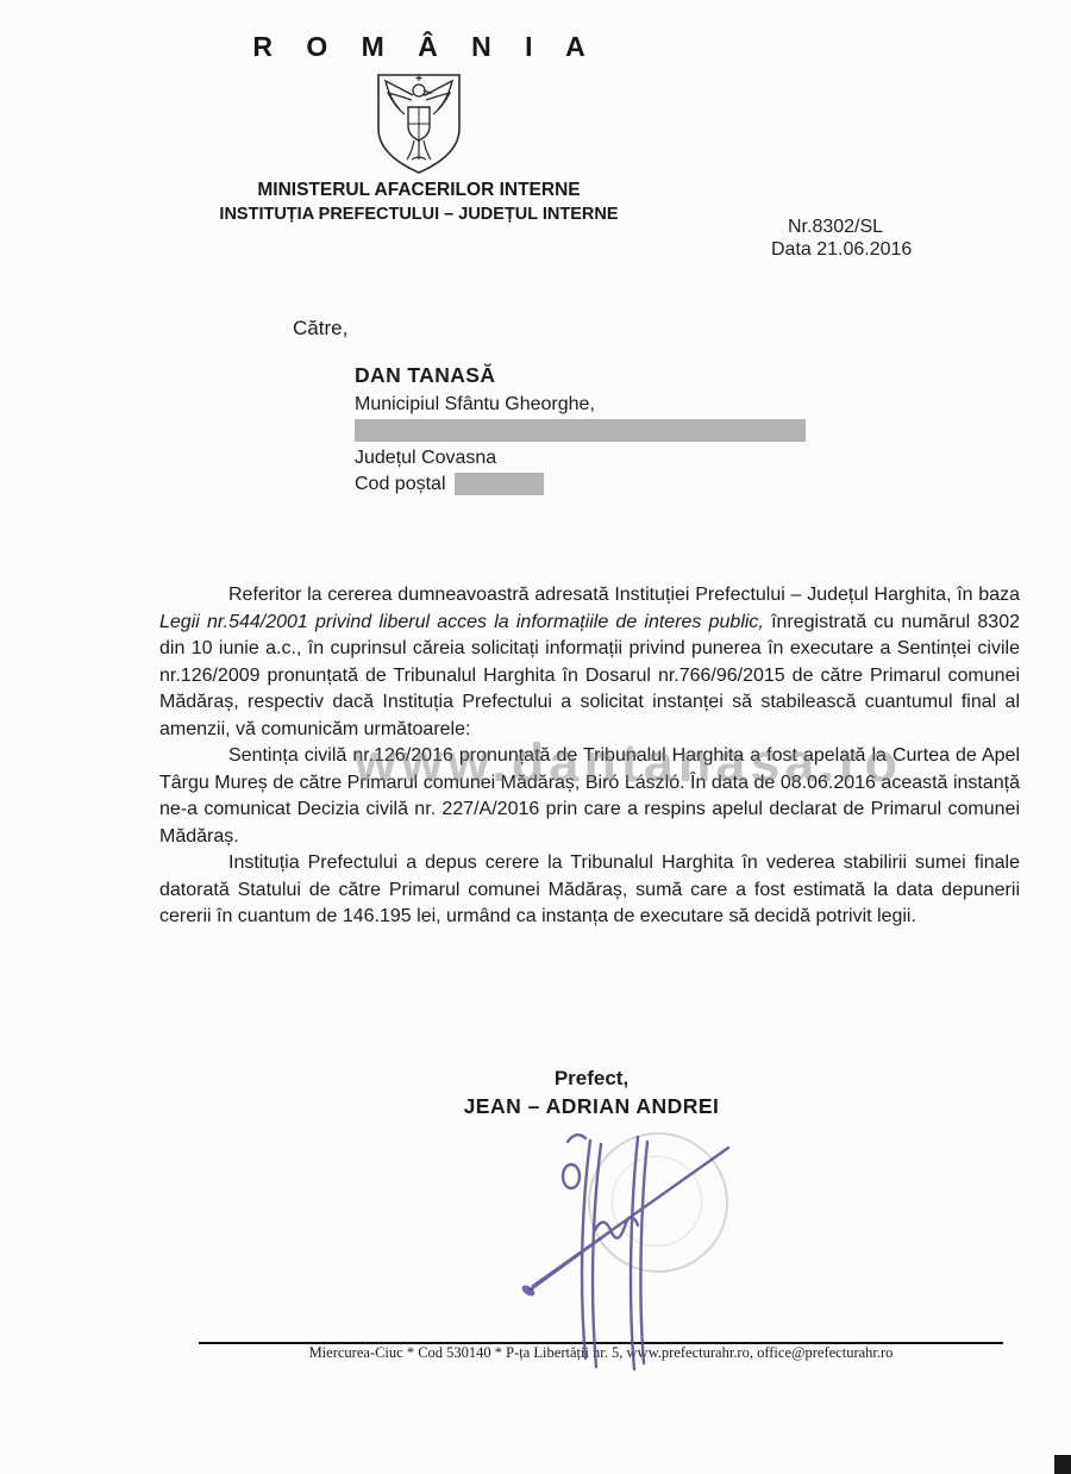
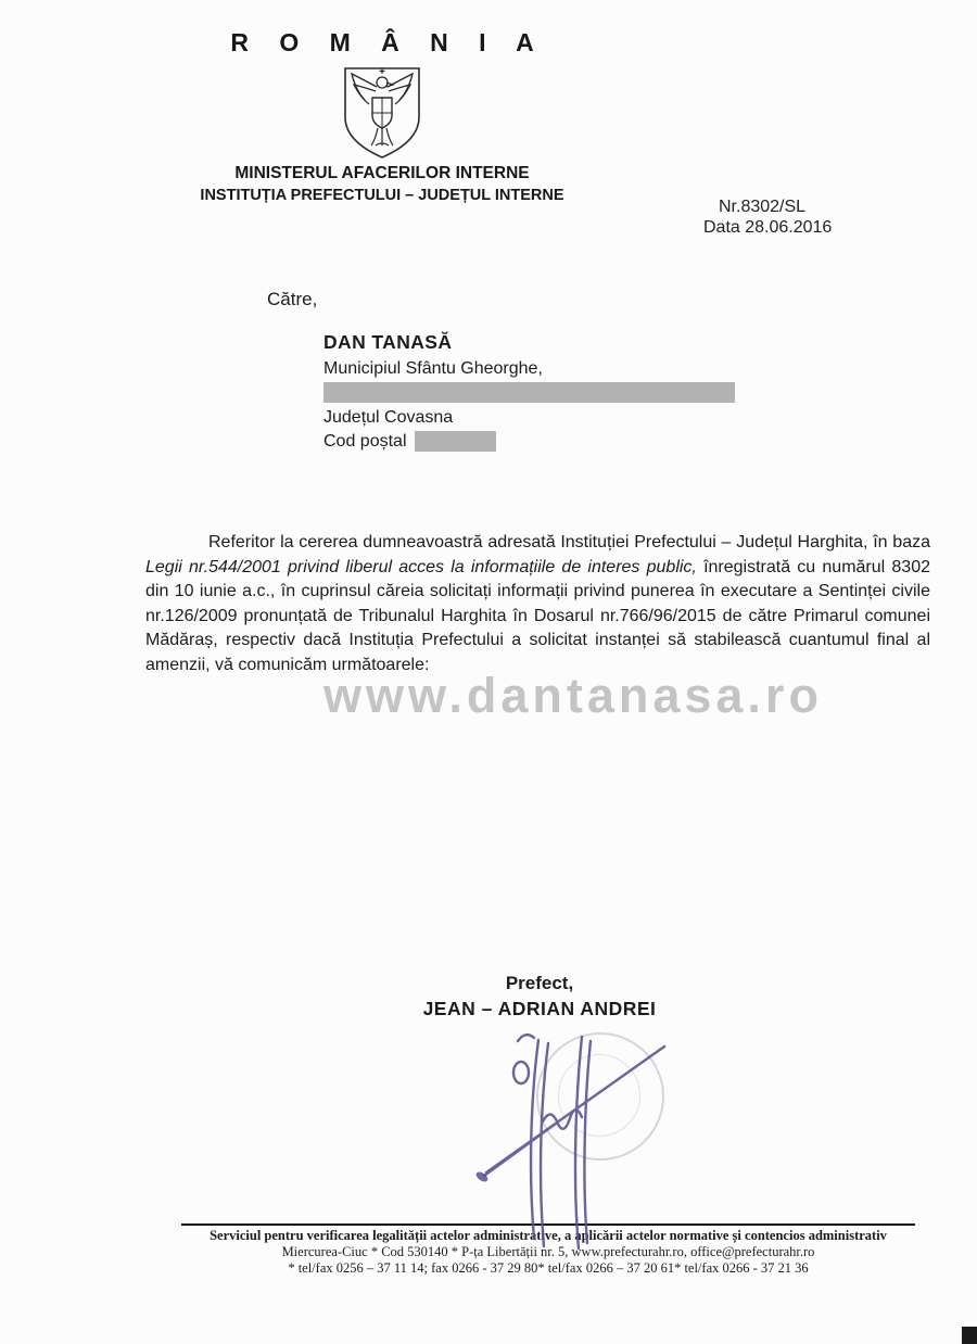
  R O M Â N I A
  MINISTERUL AFACERILOR INTERNE
  INSTITUȚIA PREFECTULUI – JUDEȚUL INTERNE
  Nr.8302/SL
- Data 21.06.2016
+ Data 28.06.2016
  Către,
  DAN TANASĂ
  Municipiul Sfântu Gheorghe,
  Județul Covasna
  Cod poștal
  Referitor la cererea dumneavoastră adresată Instituției Prefectului – Județul Harghita, în baza Legii nr.544/2001 privind liberul acces la informațiile de interes public, înregistrată cu numărul 8302 din 10 iunie a.c., în cuprinsul căreia solicitați informații privind punerea în executare a Sentinței civile nr.126/2009 pronunțată de Tribunalul Harghita în Dosarul nr.766/96/2015 de către Primarul comunei Mădăraș, respectiv dacă Instituția Prefectului a solicitat instanței să stabilească cuantumul final al amenzii, vă comunicăm următoarele:
- Sentința civilă nr.126/2016 pronunțată de Tribunalul Harghita a fost apelată la Curtea de Apel Târgu Mureș de către Primarul comunei Mădăraș, Biró László. În data de 08.06.2016 această instanță ne-a comunicat Decizia civilă nr. 227/A/2016 prin care a respins apelul declarat de Primarul comunei Mădăraș.
- Instituția Prefectului a depus cerere la Tribunalul Harghita în vederea stabilirii sumei finale datorată Statului de către Primarul comunei Mădăraș, sumă care a fost estimată la data depunerii cererii în cuantum de 146.195 lei, urmând ca instanța de executare să decidă potrivit legii.
  www.dantanasa.ro
  Prefect,
  JEAN – ADRIAN ANDREI
+ Serviciul pentru verificarea legalității actelor administrative, a aplicării actelor normative și contencios administrativ
  Miercurea-Ciuc * Cod 530140 * P-ța Libertății nr. 5, www.prefecturahr.ro, office@prefecturahr.ro
+ * tel/fax 0256 – 37 11 14; fax 0266 - 37 29 80* tel/fax 0266 – 37 20 61* tel/fax 0266 - 37 21 36
